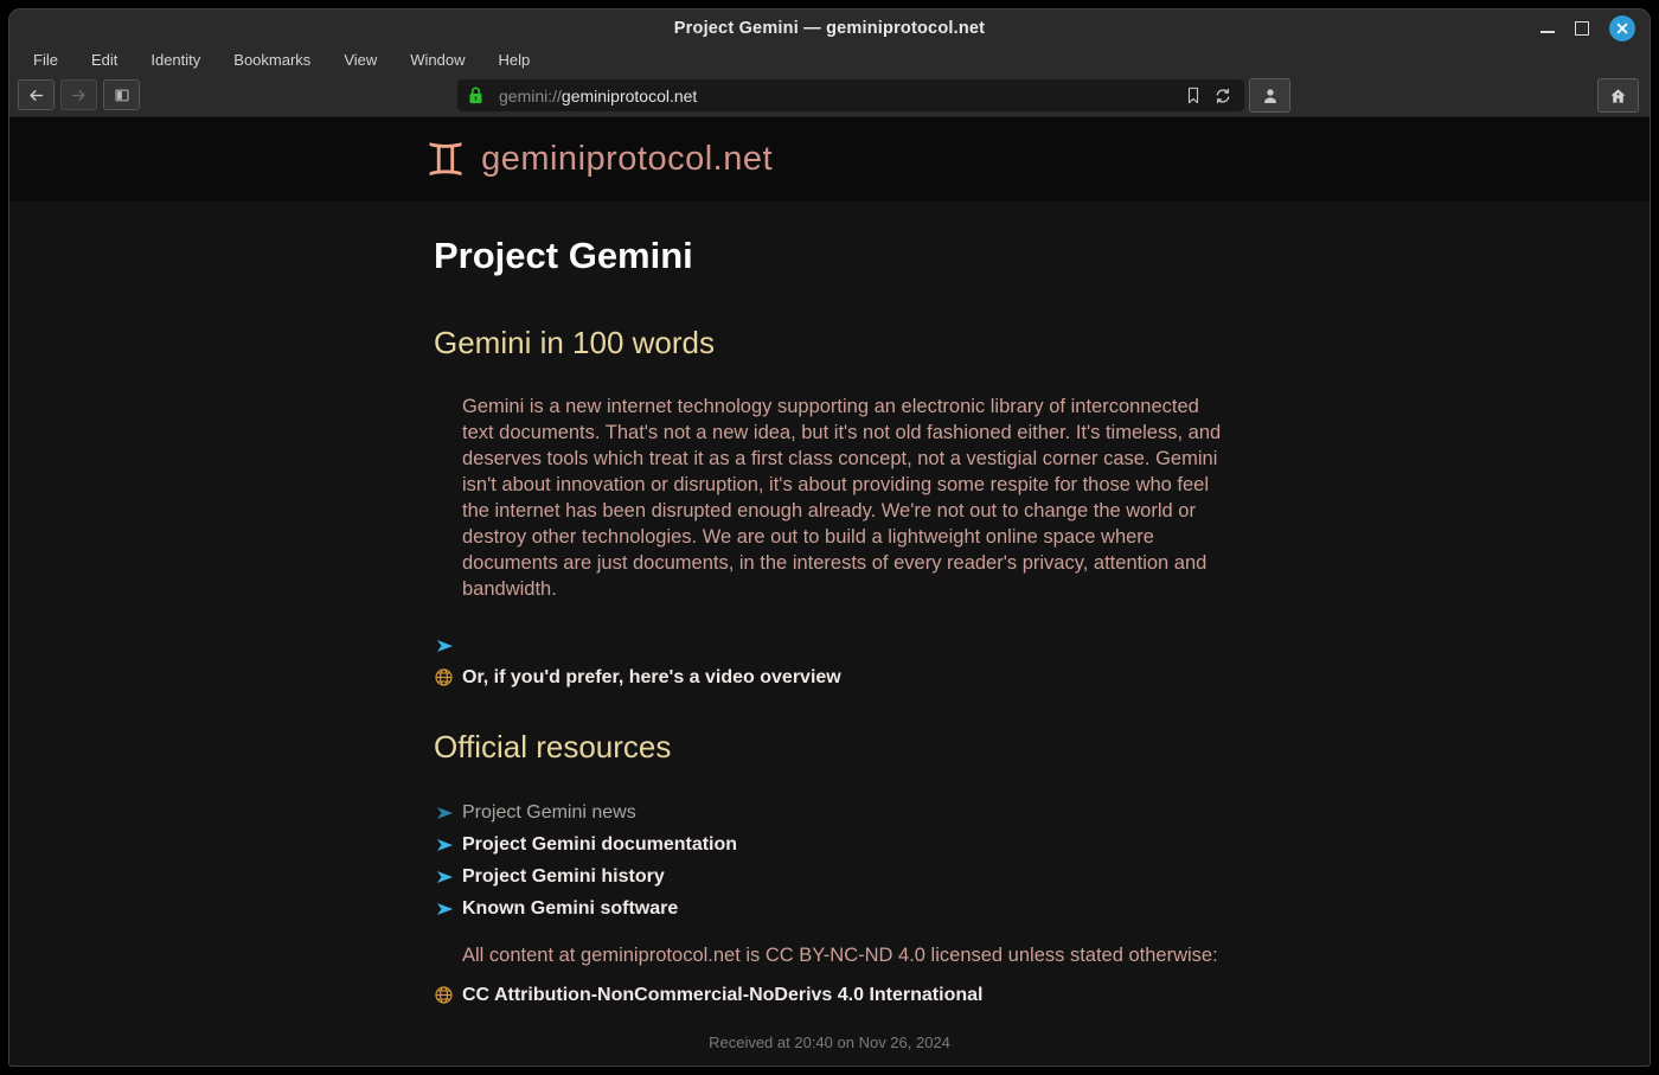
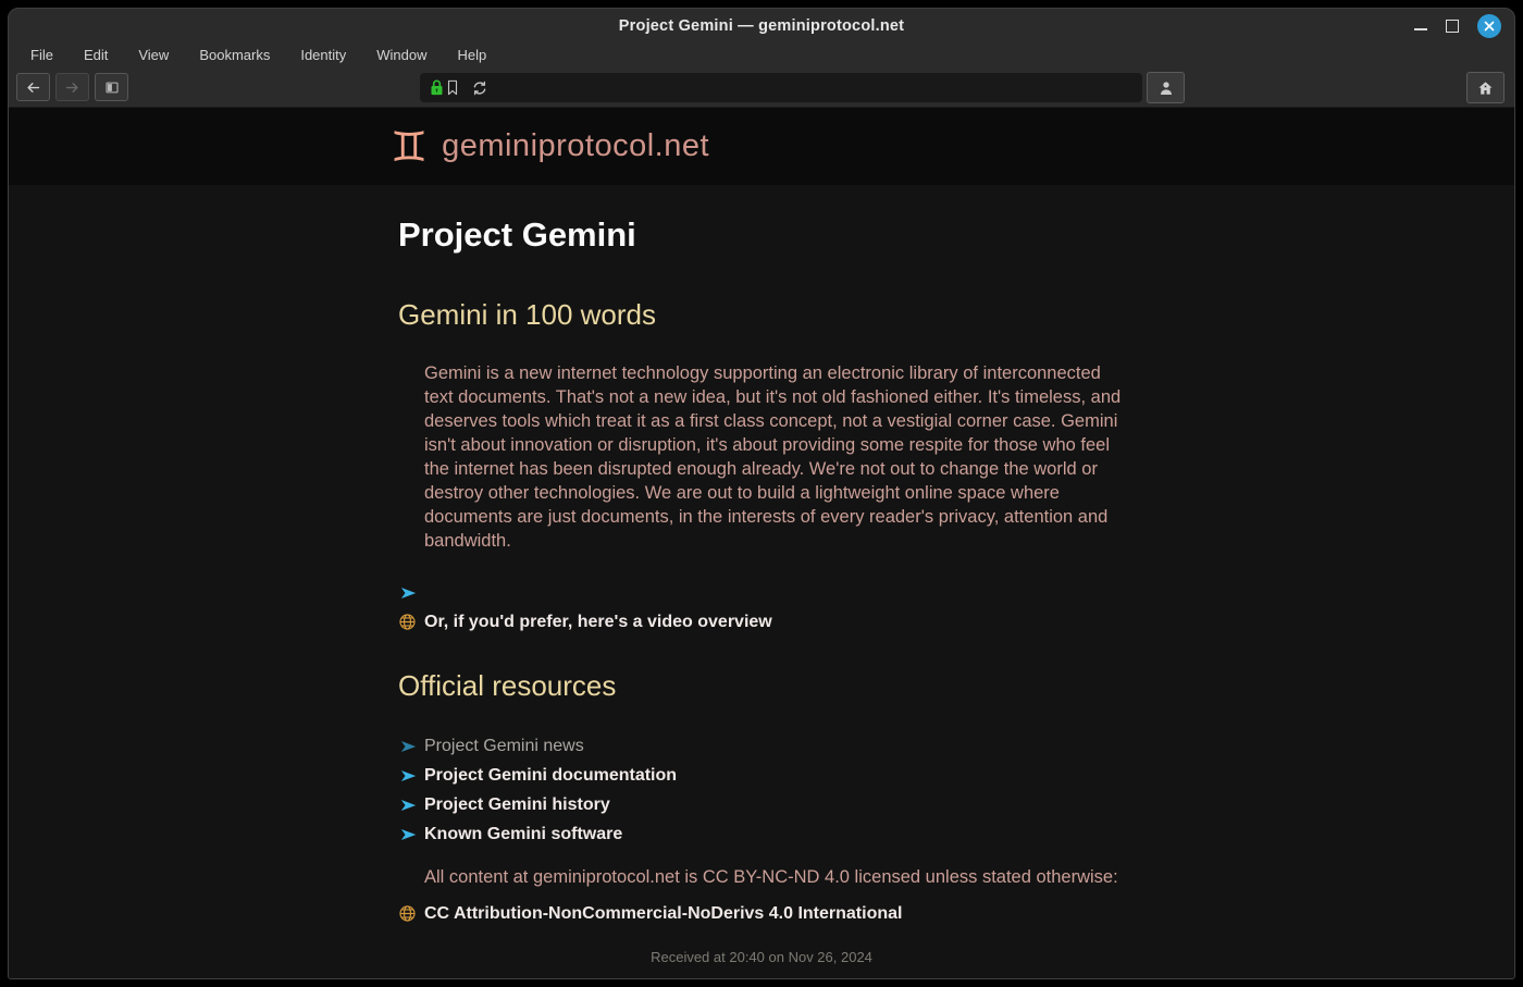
  Project Gemini — geminiprotocol.net
  File
  Edit
- Identity
+ View
  Bookmarks
- View
+ Identity
  Window
  Help
- gemini://geminiprotocol.net
  ♊
  geminiprotocol.net
  Project Gemini
  Gemini in 100 words
  Gemini is a new internet technology supporting an electronic library of interconnected text documents. That's not a new idea, but it's not old fashioned either. It's timeless, and deserves tools which treat it as a first class concept, not a vestigial corner case. Gemini isn't about innovation or disruption, it's about providing some respite for those who feel the internet has been disrupted enough already. We're not out to change the world or destroy other technologies. We are out to build a lightweight online space where documents are just documents, in the interests of every reader's privacy, attention and bandwidth.
  Or, if you'd prefer, here's a video overview
  Official resources
  Project Gemini news
  Project Gemini documentation
  Project Gemini history
  Known Gemini software
  All content at geminiprotocol.net is CC BY-NC-ND 4.0 licensed unless stated otherwise:
  CC Attribution-NonCommercial-NoDerivs 4.0 International
  Received at 20:40 on Nov 26, 2024
